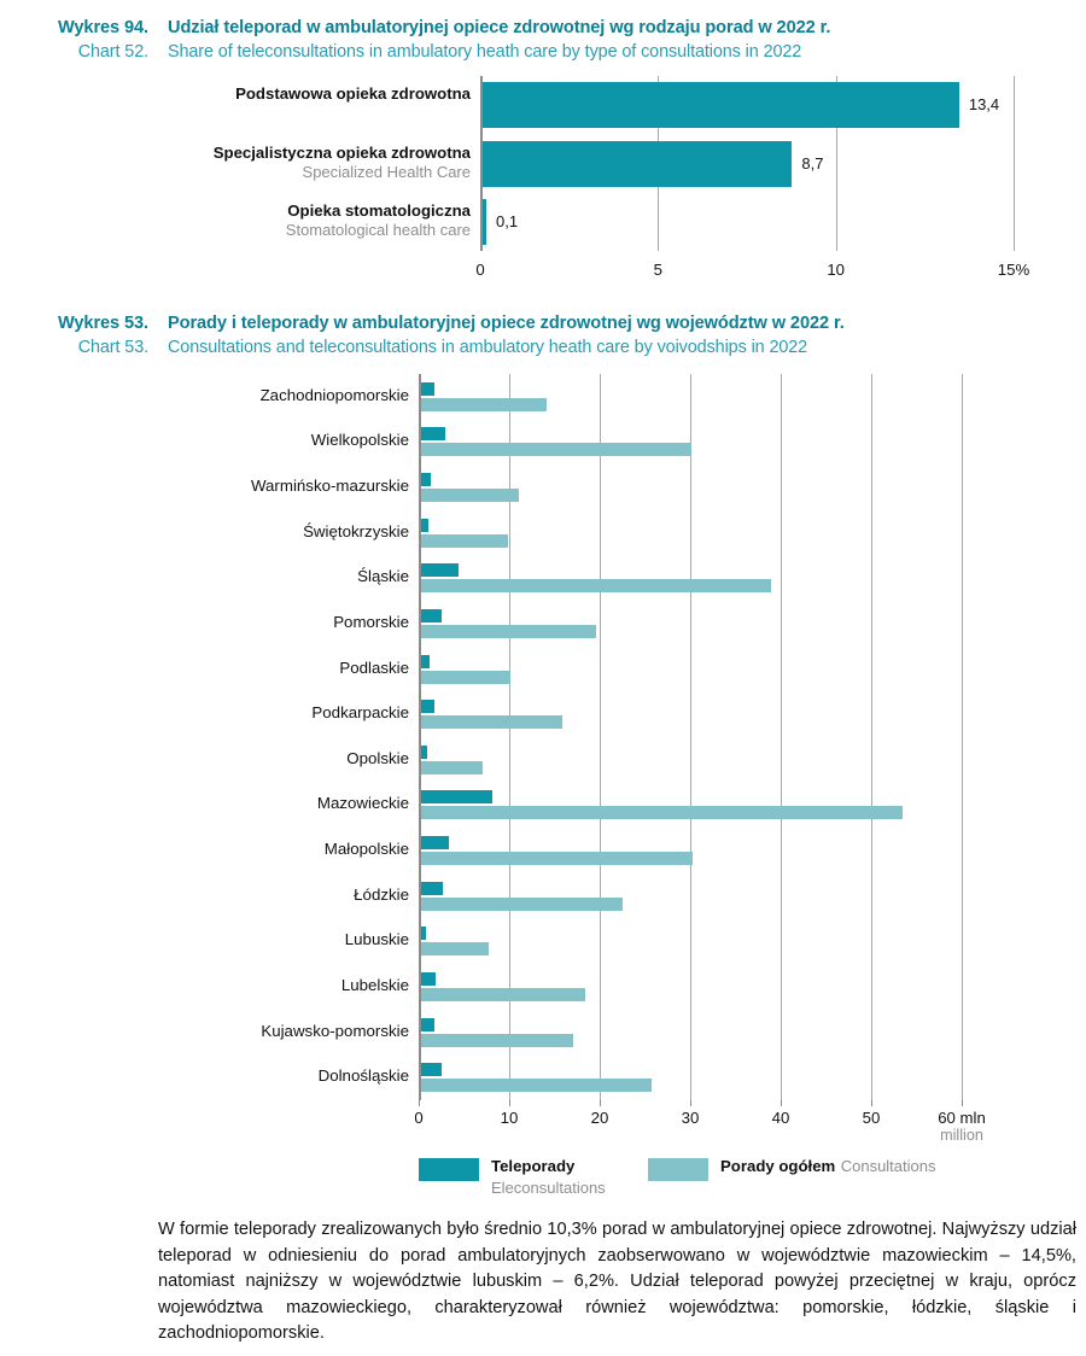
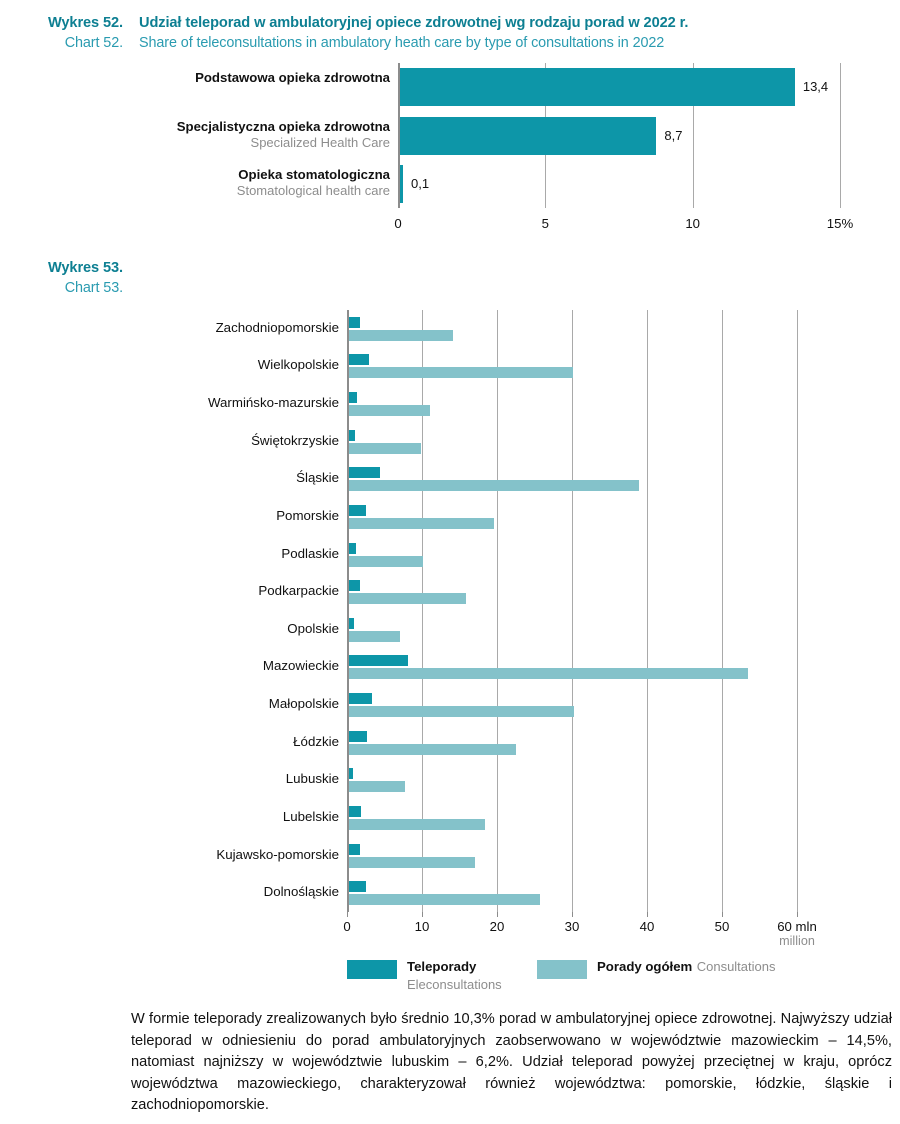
- Wykres 94.
+ Wykres 52.
  Chart 52.
  Udział teleporad w ambulatoryjnej opiece zdrowotnej wg rodzaju porad w 2022 r.
  Share of teleconsultations in ambulatory heath care by type of consultations in 2022
  Podstawowa opieka zdrowotna
  Specjalistyczna opieka zdrowotna
  Specialized Health Care
  Opieka stomatologiczna
  Stomatological health care
  13,4
  8,7
  0,1
  0
  5
  10
  15%
  Wykres 53.
  Chart 53.
- Porady i teleporady w ambulatoryjnej opiece zdrowotnej wg województw w 2022 r.
- Consultations and teleconsultations in ambulatory heath care by voivodships in 2022
  Zachodniopomorskie
  Wielkopolskie
  Warmińsko-mazurskie
  Świętokrzyskie
  Śląskie
  Pomorskie
  Podlaskie
  Podkarpackie
  Opolskie
  Mazowieckie
  Małopolskie
  Łódzkie
  Lubuskie
  Lubelskie
  Kujawsko-pomorskie
  Dolnośląskie
  0
  10
  20
  30
  40
  50
  60 mln
  million
  Teleporady Eleconsultations
  Porady ogółem Consultations
  W formie teleporady zrealizowanych było średnio 10,3% porad w ambulatoryjnej opiece zdrowotnej. Najwyższy udział teleporad w odniesieniu do porad ambulatoryjnych zaobserwowano w województwie mazowieckim – 14,5%, natomiast najniższy w województwie lubuskim – 6,2%. Udział teleporad powyżej przeciętnej w kraju, oprócz województwa mazowieckiego, charakteryzował również województwa: pomorskie, łódzkie, śląskie i zachodniopomorskie.
